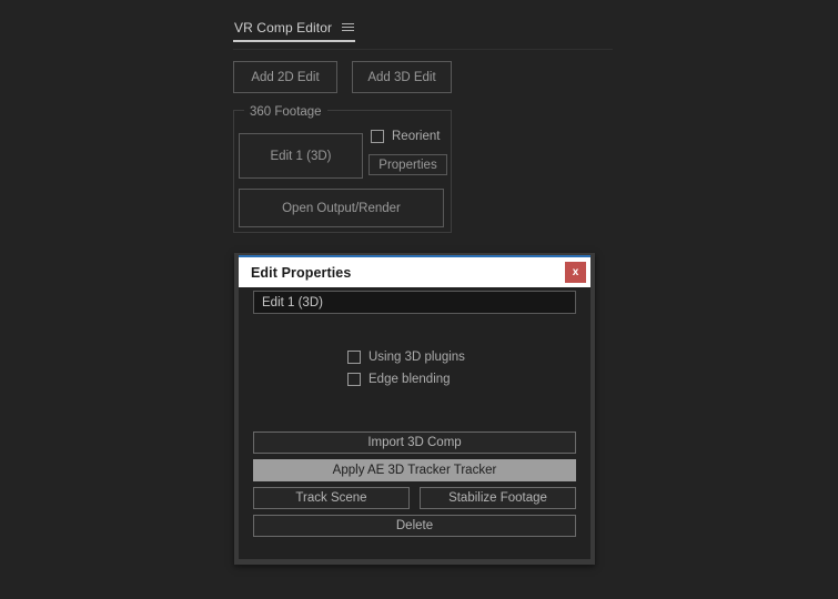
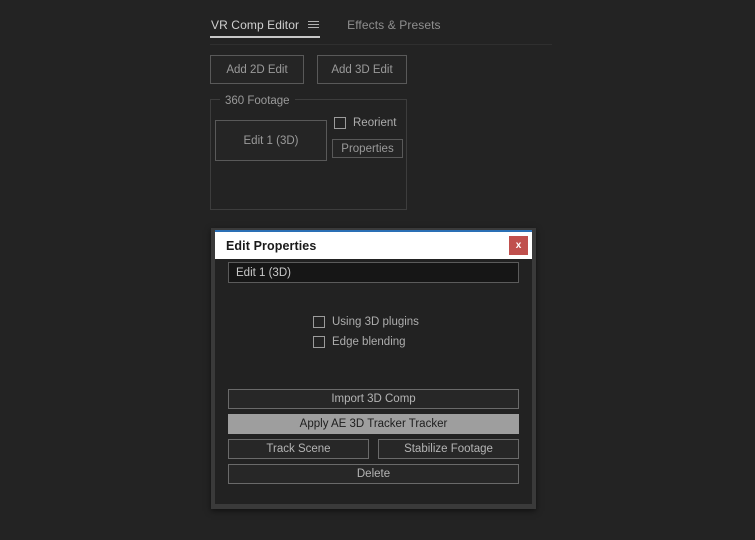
  VR Comp Editor
+ Effects & Presets
  Add 2D Edit
  Add 3D Edit
  360 Footage
  Edit 1 (3D)
  Reorient
  Properties
- Open Output/Render
  Edit Properties
  x
  Edit 1 (3D)
  Using 3D plugins
  Edge blending
  Import 3D Comp
  Apply AE 3D Tracker Tracker
  Track Scene
  Stabilize Footage
  Delete
